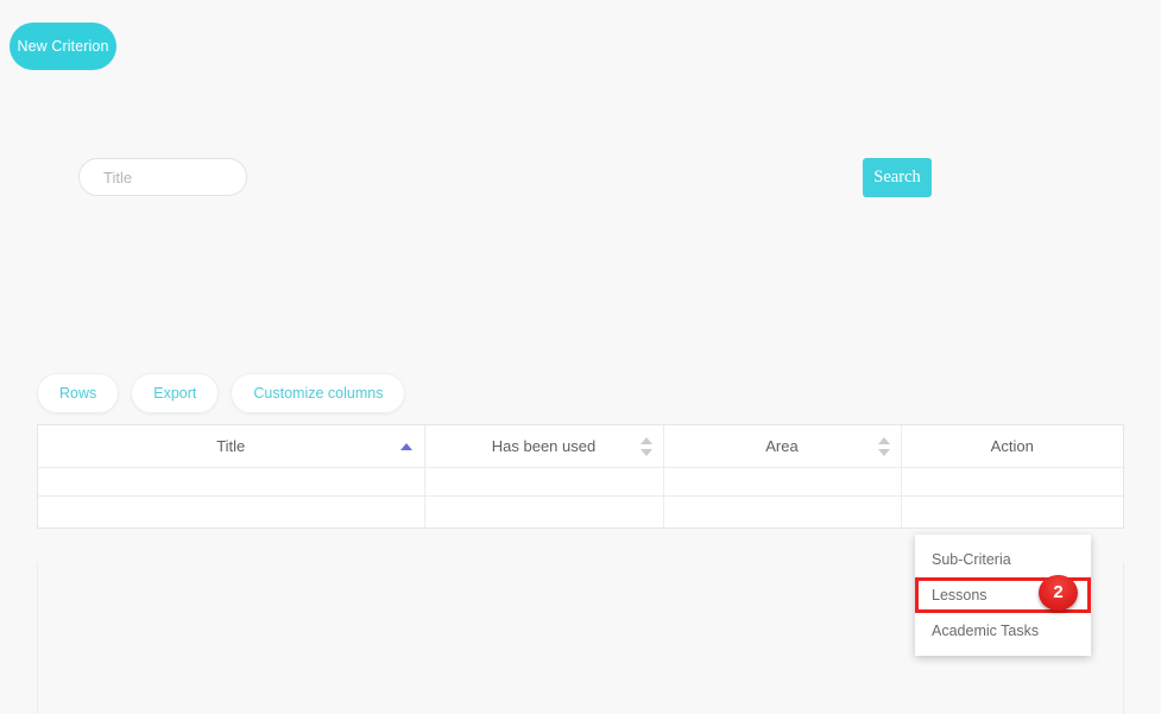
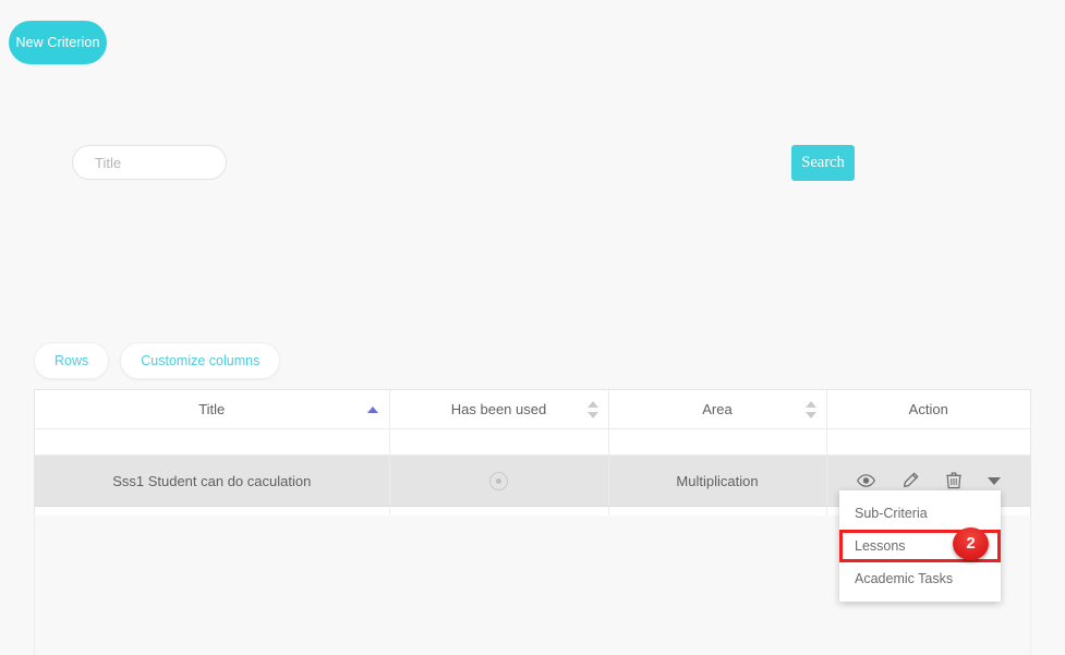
  New Criterion
  Title
  Search
  Rows
- Export
  Customize columns
  Title	Has been used	Area	Action
+ Sss1 Student can do caculation		Multiplication
  Sub-Criteria
  Lessons
  Academic Tasks
  2
